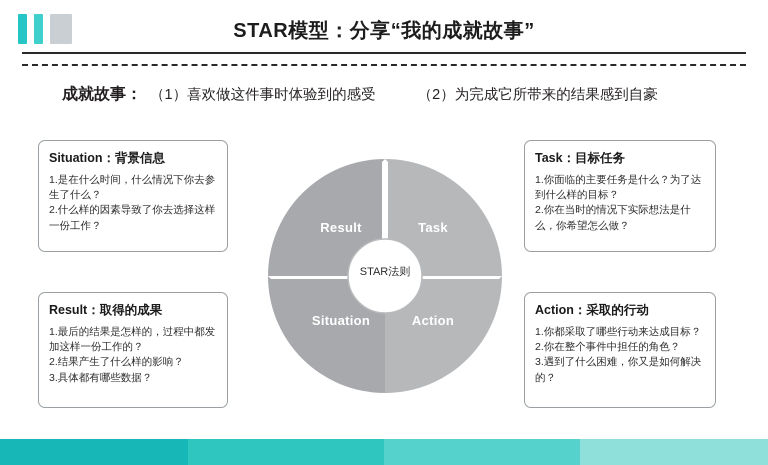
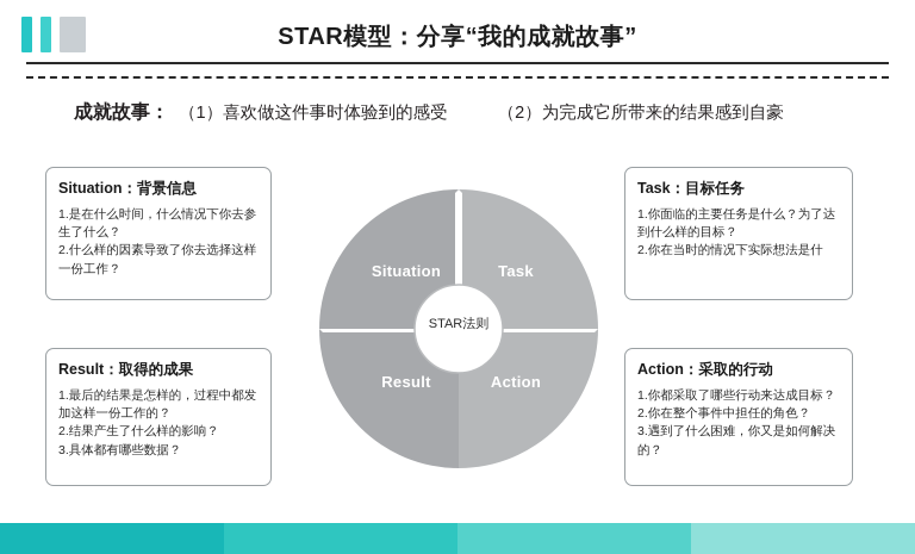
  STAR模型：分享“我的成就故事”
  成就故事： （1）喜欢做这件事时体验到的感受 （2）为完成它所带来的结果感到自豪
  Situation：背景信息
  1.是在什么时间，什么情况下你去参
  生了什么？
  2.什么样的因素导致了你去选择这样
  一份工作？
  Task：目标任务
  1.你面临的主要任务是什么？为了达
  到什么样的目标？
  2.你在当时的情况下实际想法是什
- 么，你希望怎么做？
  Result：取得的成果
  1.最后的结果是怎样的，过程中都发
  加这样一份工作的？
  2.结果产生了什么样的影响？
  3.具体都有哪些数据？
  Action：采取的行动
  1.你都采取了哪些行动来达成目标？
  2.你在整个事件中担任的角色？
  3.遇到了什么困难，你又是如何解决
  的？
  STAR法则
- Result
+ Situation
  Task
- Situation
+ Result
  Action
